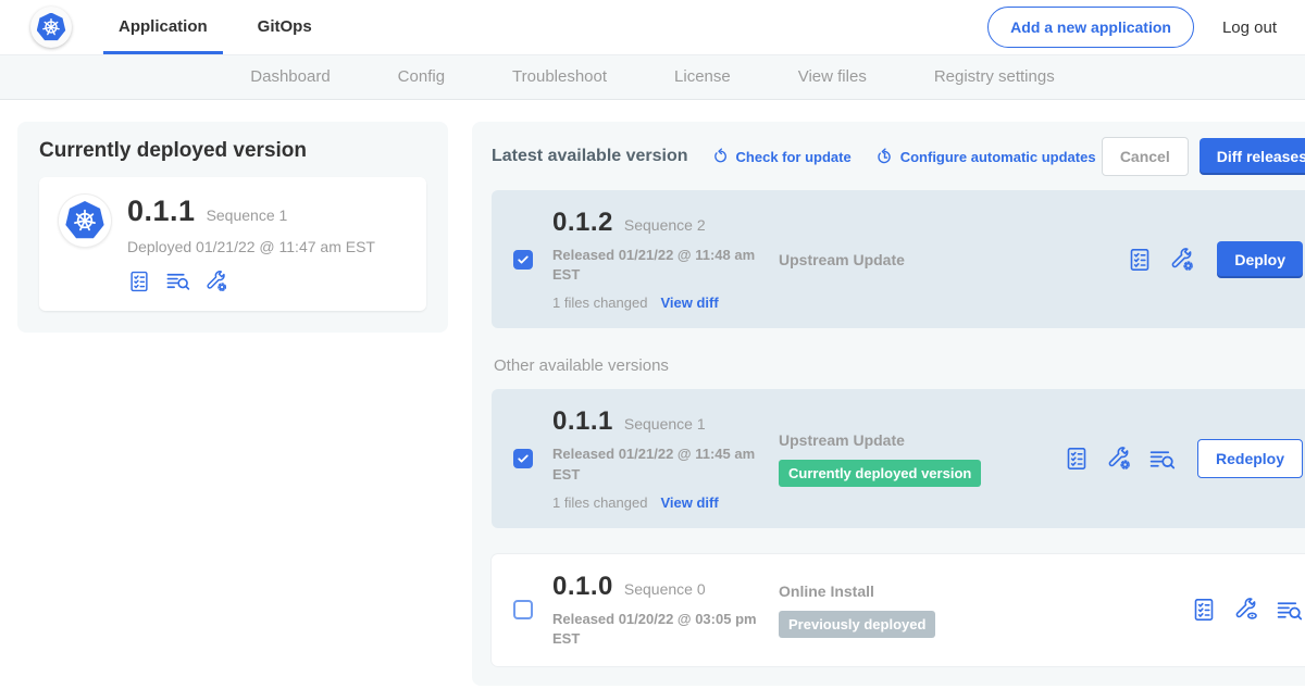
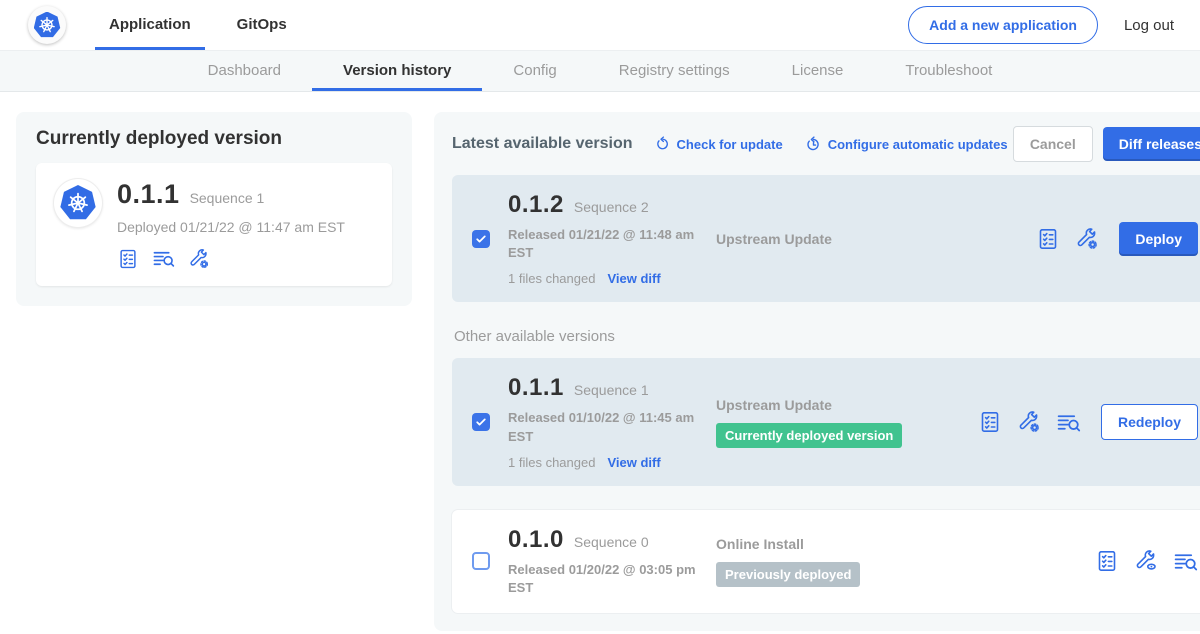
  Application
  GitOps
  Add a new application
  Log out
  Dashboard
+ Version history
  Config
- Troubleshoot
+ Registry settings
  License
- View files
- Registry settings
+ Troubleshoot
  Currently deployed version
  0.1.1
  Sequence 1
  Deployed 01/21/22 @ 11:47 am EST
  Latest available version
  Check for update
  Configure automatic updates
  Cancel
  Diff releases
  0.1.2
  Sequence 2
  Released 01/21/22 @ 11:48 am EST
  1 files changed
  View diff
  Upstream Update
  Deploy
  Other available versions
  0.1.1
  Sequence 1
- Released 01/21/22 @ 11:45 am EST
+ Released 01/10/22 @ 11:45 am EST
  1 files changed
  View diff
  Upstream Update
  Currently deployed version
  Redeploy
  0.1.0
  Sequence 0
  Released 01/20/22 @ 03:05 pm EST
  Online Install
  Previously deployed
